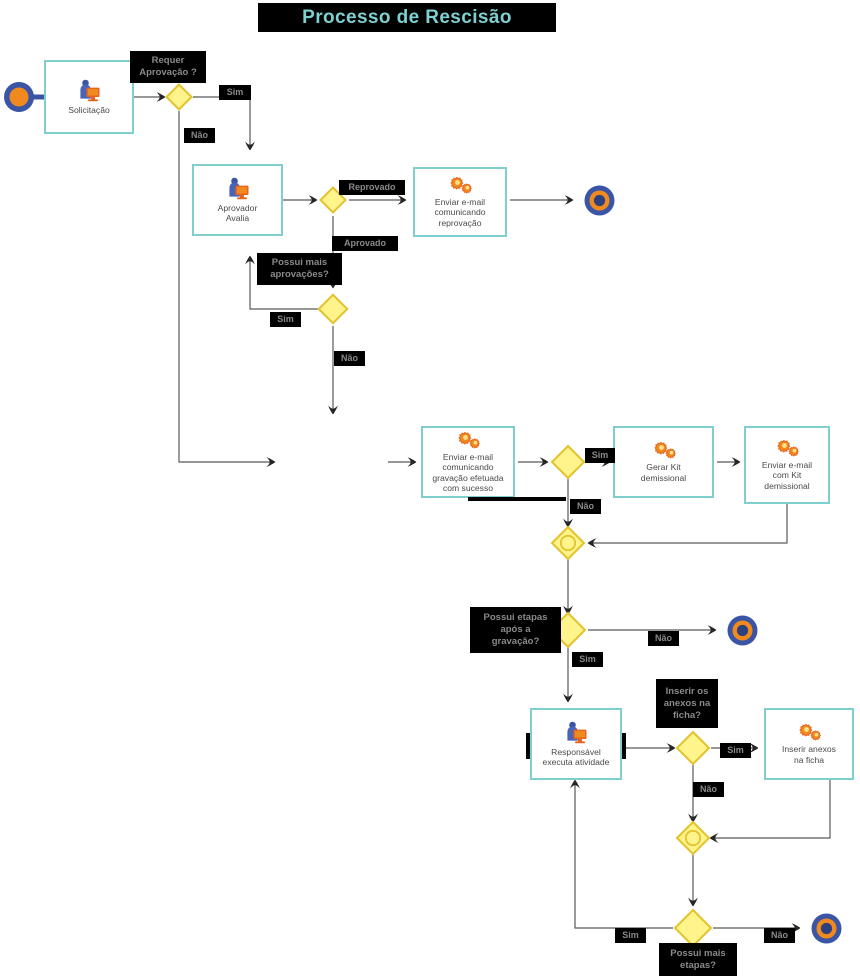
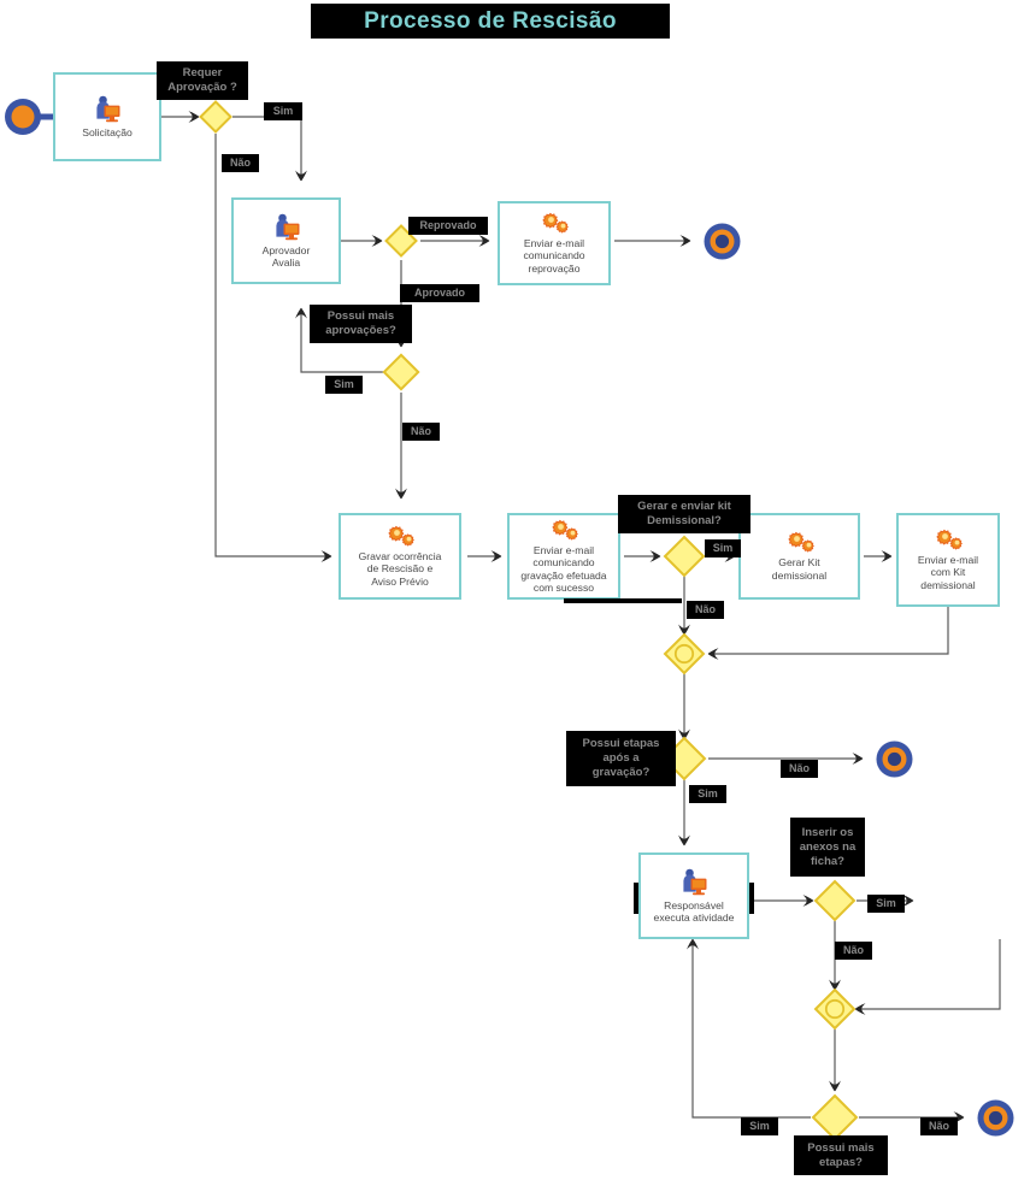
  Processo de Rescisão
  Solicitação
  Aprovador
  Avalia
  Enviar e-mail
  comunicando
  reprovação
+ Gravar ocorrência
+ de Rescisão e
+ Aviso Prévio
  Enviar e-mail
  comunicando
  gravação efetuada
  com sucesso
  Gerar Kit
  demissional
  Enviar e-mail
  com Kit
  demissional
  Responsável
  executa atividade
- Inserir anexos
- na ficha
  Requer
  Aprovação ?
  Possui mais
  aprovações?
+ Gerar e enviar kit
+ Demissional?
  Possui etapas
  após a
  gravação?
  Inserir os
  anexos na
  ficha?
  Possui mais
  etapas?
  Sim
  Não
  Reprovado
  Aprovado
  Sim
  Não
  Sim
  Não
  Não
  Sim
  Sim
  Não
  Sim
  Não
